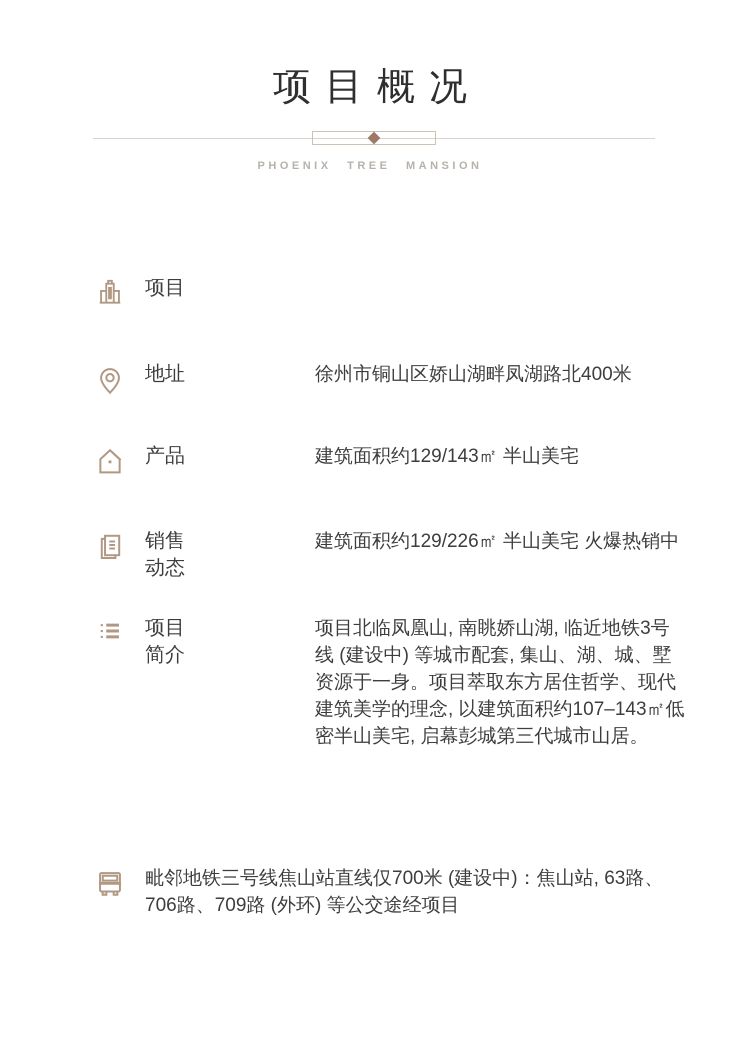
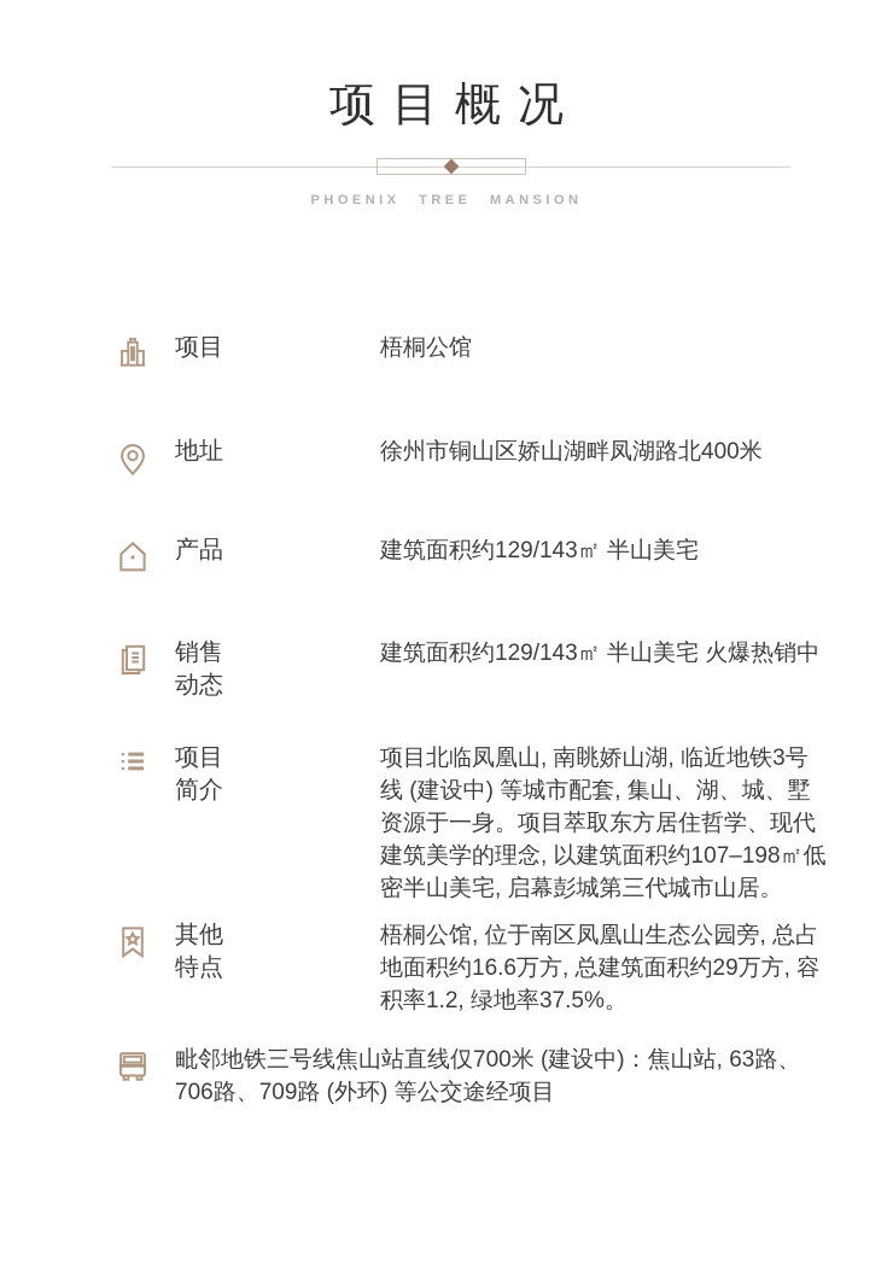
  项目概况
  PHOENIX TREE MANSION
  项目
+ 梧桐公馆
  地址
  徐州市铜山区娇山湖畔凤湖路北400米
  产品
  建筑面积约129/143㎡ 半山美宅
  销售
  动态
- 建筑面积约129/226㎡ 半山美宅 火爆热销中
+ 建筑面积约129/143㎡ 半山美宅 火爆热销中
  项目
  简介
- 项目北临凤凰山, 南眺娇山湖, 临近地铁3号线 (建设中) 等城市配套, 集山、湖、城、墅资源于一身。项目萃取东方居住哲学、现代建筑美学的理念, 以建筑面积约107–143㎡低密半山美宅, 启幕彭城第三代城市山居。
+ 项目北临凤凰山, 南眺娇山湖, 临近地铁3号线 (建设中) 等城市配套, 集山、湖、城、墅资源于一身。项目萃取东方居住哲学、现代建筑美学的理念, 以建筑面积约107–198㎡低密半山美宅, 启幕彭城第三代城市山居。
+ 其他
+ 特点
+ 梧桐公馆, 位于南区凤凰山生态公园旁, 总占地面积约16.6万方, 总建筑面积约29万方, 容积率1.2, 绿地率37.5%。
  毗邻地铁三号线焦山站直线仅700米 (建设中)：焦山站, 63路、706路、709路 (外环) 等公交途经项目
